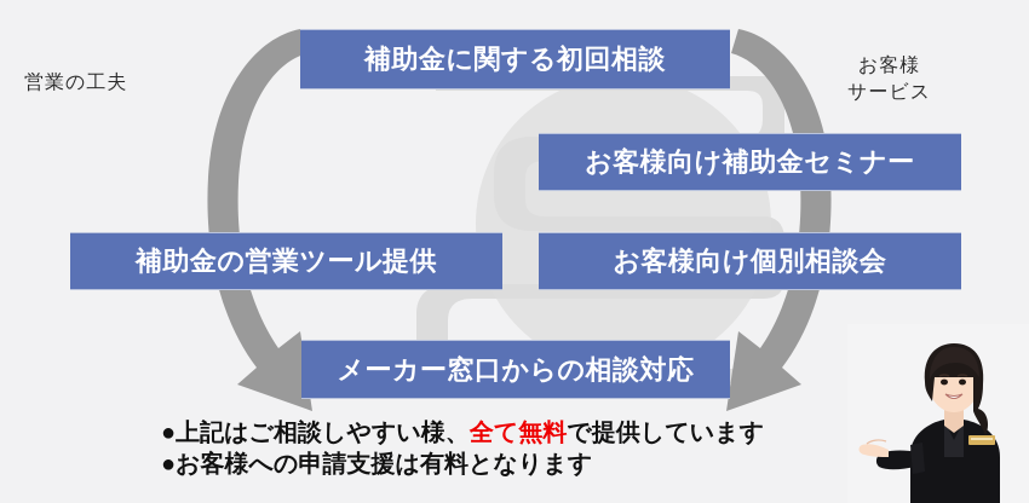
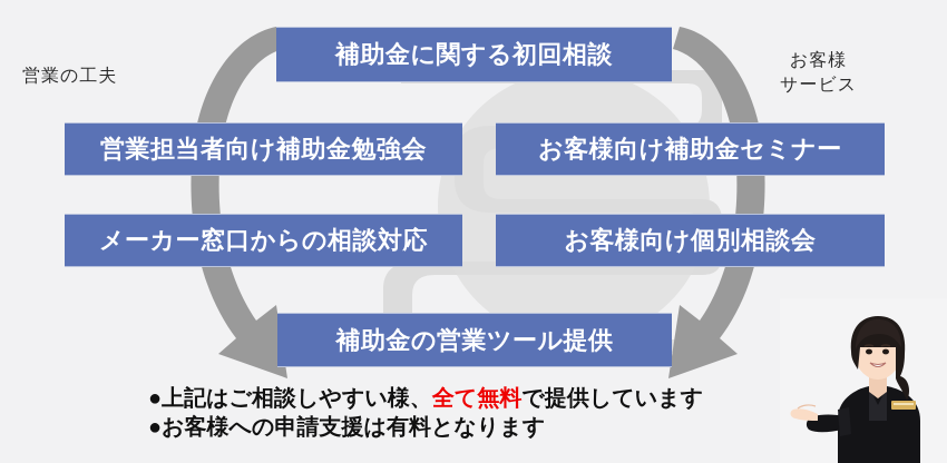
  補助金に関する初回相談
+ 営業担当者向け補助金勉強会
  お客様向け補助金セミナー
- 補助金の営業ツール提供
+ メーカー窓口からの相談対応
  お客様向け個別相談会
- メーカー窓口からの相談対応
+ 補助金の営業ツール提供
  営業の工夫
  お客様
  サービス
  ●上記はご相談しやすい様、全て無料で提供しています
  ●お客様への申請支援は有料となります
